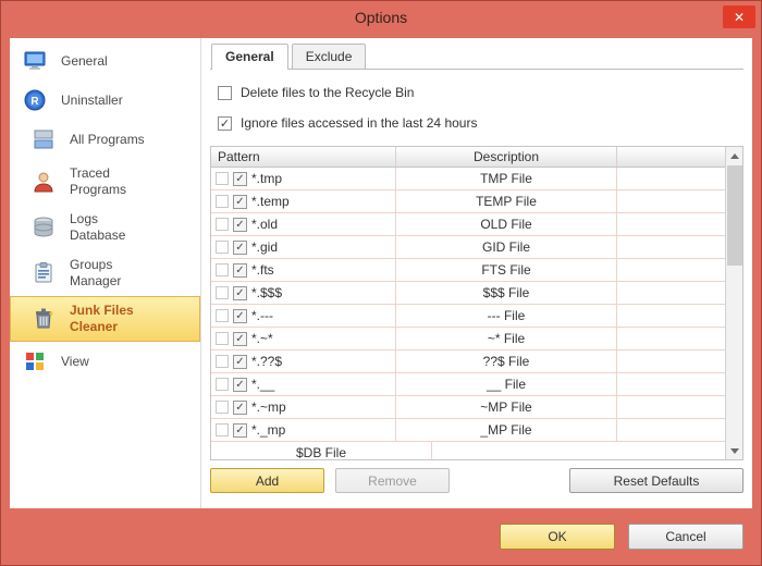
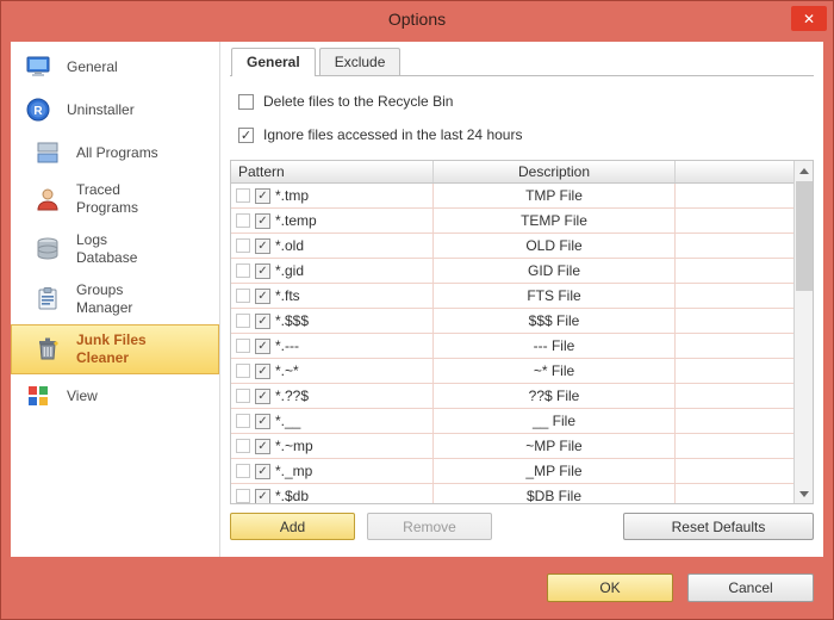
  Options
  ✕
  General
  R
  Uninstaller
  All Programs
  Traced Programs
  Logs Database
  Groups Manager
  Junk Files Cleaner
  View
  General
  Exclude
  Delete files to the Recycle Bin
  Ignore files accessed in the last 24 hours
  Pattern
  Description
  *.tmp
  TMP File
  *.temp
  TEMP File
  *.old
  OLD File
  *.gid
  GID File
  *.fts
  FTS File
  *.$$$
  $$$ File
  *.---
  --- File
  *.~*
  ~* File
  *.??$
  ??$ File
  *.__
  __ File
  *.~mp
  ~MP File
  *._mp
  _MP File
+ *.$db
  $DB File
  Add
  Remove
  Reset Defaults
  OK
  Cancel
